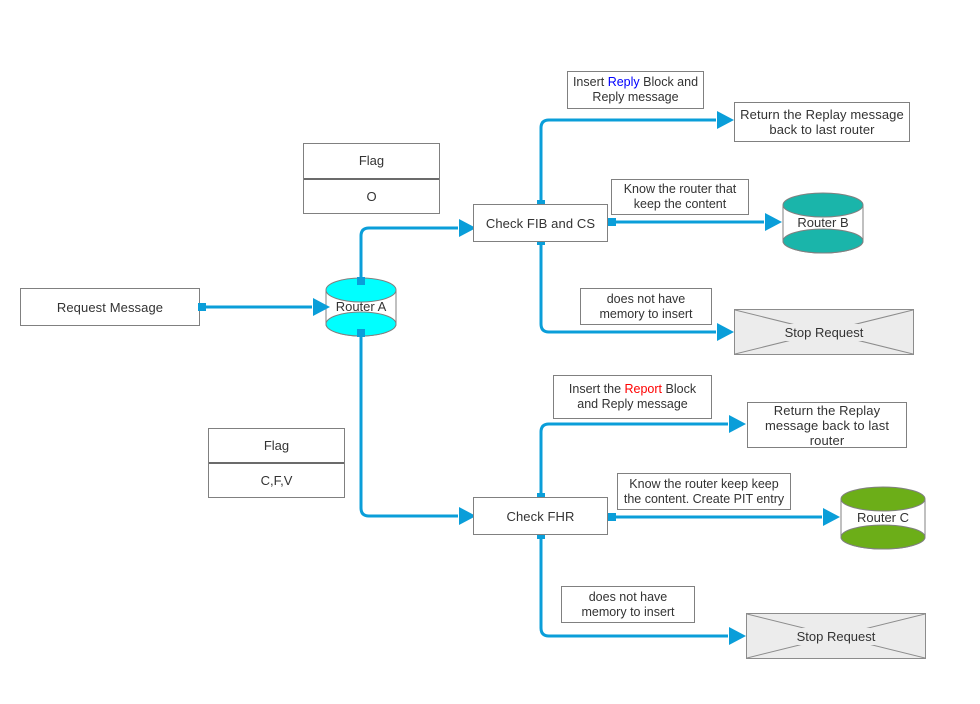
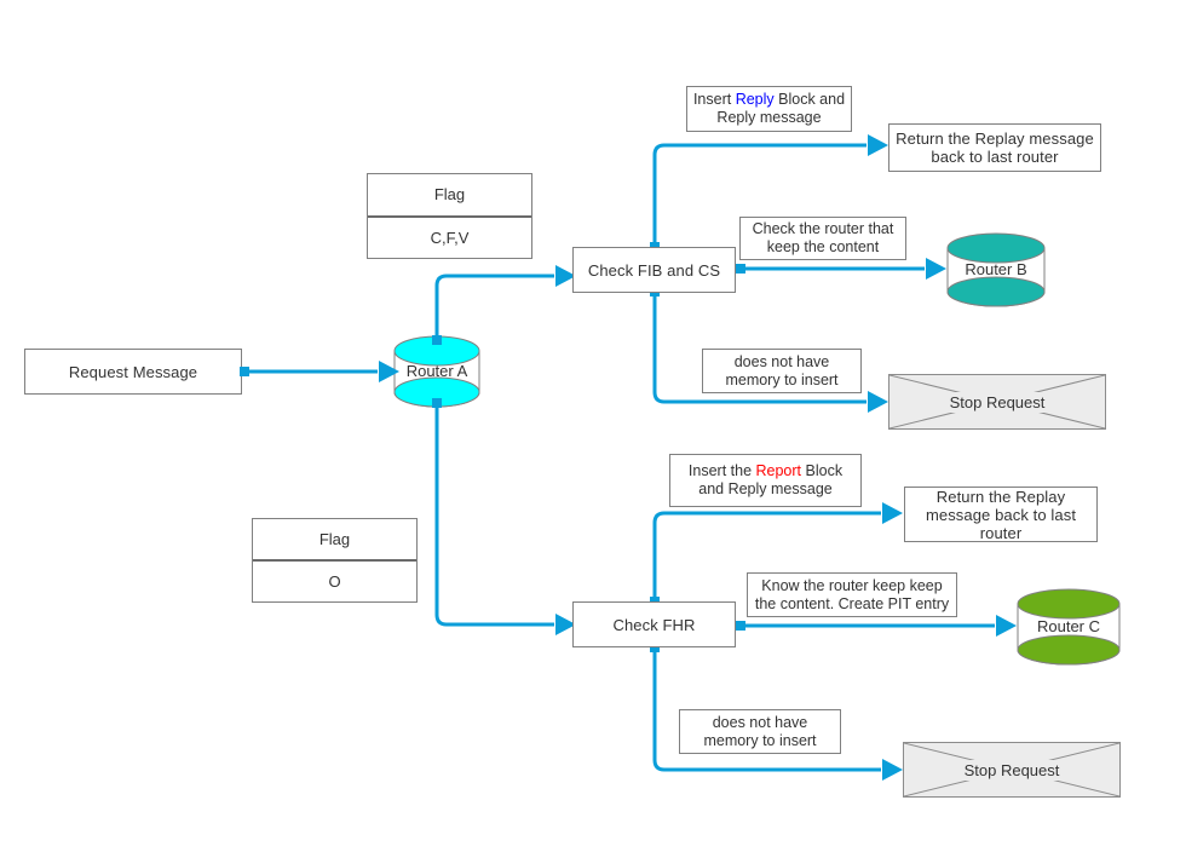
  Request Message
  Flag
- O
+ C,F,V
  Flag
- C,F,V
+ O
  Router A
  Router B
  Router C
  Check FIB and CS
  Check FHR
  Return the Replay message back to last router
  Return the Replay message back to last router
  Stop Request
  Stop Request
  Insert Reply Block and Reply message
- Know the router that keep the content
+ Check the router that keep the content
  does not have memory to insert
  Insert the Report Block and Reply message
  Know the router keep keep the content. Create PIT entry
  does not have memory to insert
